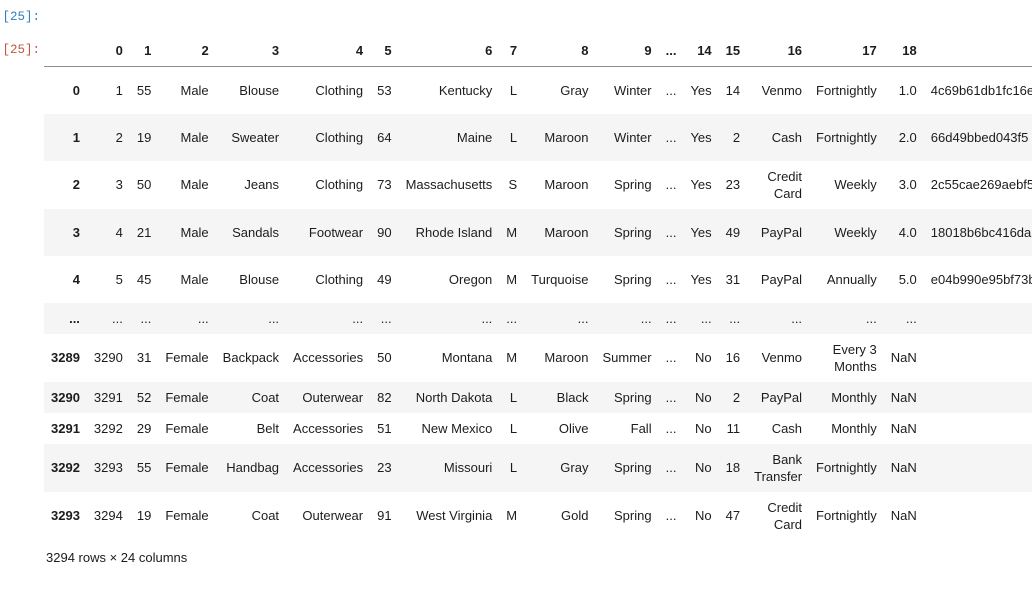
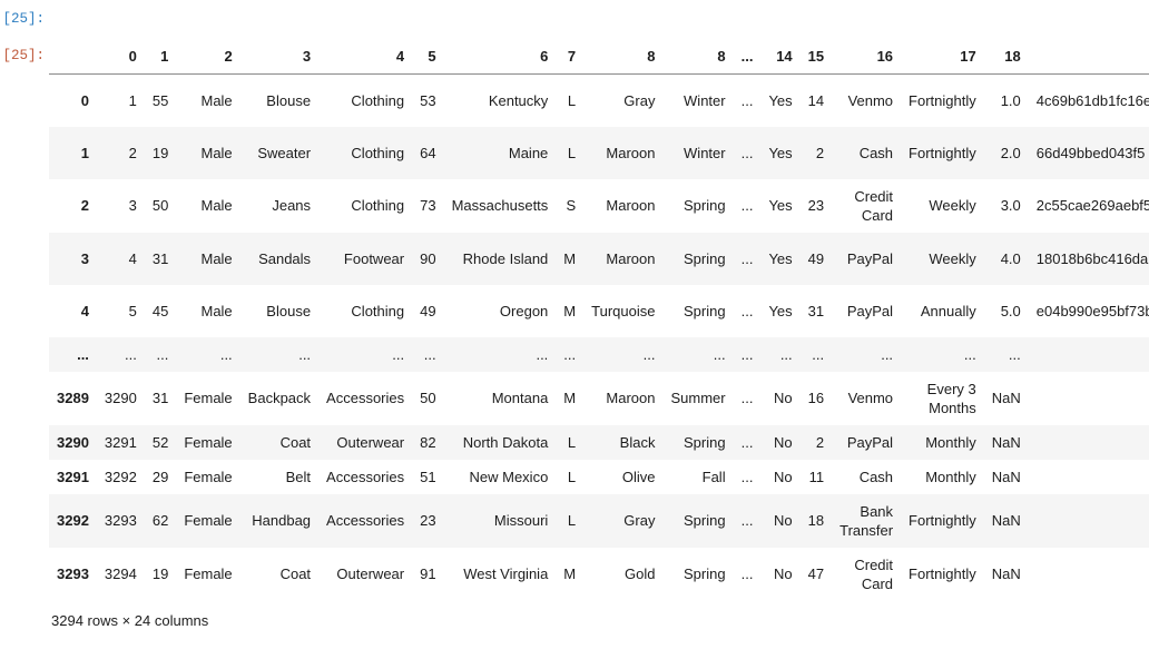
  [25]:
  [25]:
- 	0	1	2	3	4	5	6	7	8	9	...	14	15	16	17	18
+ 	0	1	2	3	4	5	6	7	8	8	...	14	15	16	17	18
  0	1	55	Male	Blouse	Clothing	53	Kentucky	L	Gray	Winter	...	Yes	14	Venmo	Fortnightly	1.0	4c69b61db1fc16e
  1	2	19	Male	Sweater	Clothing	64	Maine	L	Maroon	Winter	...	Yes	2	Cash	Fortnightly	2.0	66d49bbed043f5
  2	3	50	Male	Jeans	Clothing	73	Massachusetts	S	Maroon	Spring	...	Yes	23	Credit Card	Weekly	3.0	2c55cae269aebf5
- 3	4	21	Male	Sandals	Footwear	90	Rhode Island	M	Maroon	Spring	...	Yes	49	PayPal	Weekly	4.0	18018b6bc416da
+ 3	4	31	Male	Sandals	Footwear	90	Rhode Island	M	Maroon	Spring	...	Yes	49	PayPal	Weekly	4.0	18018b6bc416da
  4	5	45	Male	Blouse	Clothing	49	Oregon	M	Turquoise	Spring	...	Yes	31	PayPal	Annually	5.0	e04b990e95bf73
  ...	...	...	...	...	...	...	...	...	...	...	...	...	...	...	...	...
  3289	3290	31	Female	Backpack	Accessories	50	Montana	M	Maroon	Summer	...	No	16	Venmo	Every 3 Months	NaN
  3290	3291	52	Female	Coat	Outerwear	82	North Dakota	L	Black	Spring	...	No	2	PayPal	Monthly	NaN
  3291	3292	29	Female	Belt	Accessories	51	New Mexico	L	Olive	Fall	...	No	11	Cash	Monthly	NaN
- 3292	3293	55	Female	Handbag	Accessories	23	Missouri	L	Gray	Spring	...	No	18	Bank Transfer	Fortnightly	NaN
+ 3292	3293	62	Female	Handbag	Accessories	23	Missouri	L	Gray	Spring	...	No	18	Bank Transfer	Fortnightly	NaN
  3293	3294	19	Female	Coat	Outerwear	91	West Virginia	M	Gold	Spring	...	No	47	Credit Card	Fortnightly	NaN
  3294 rows × 24 columns
